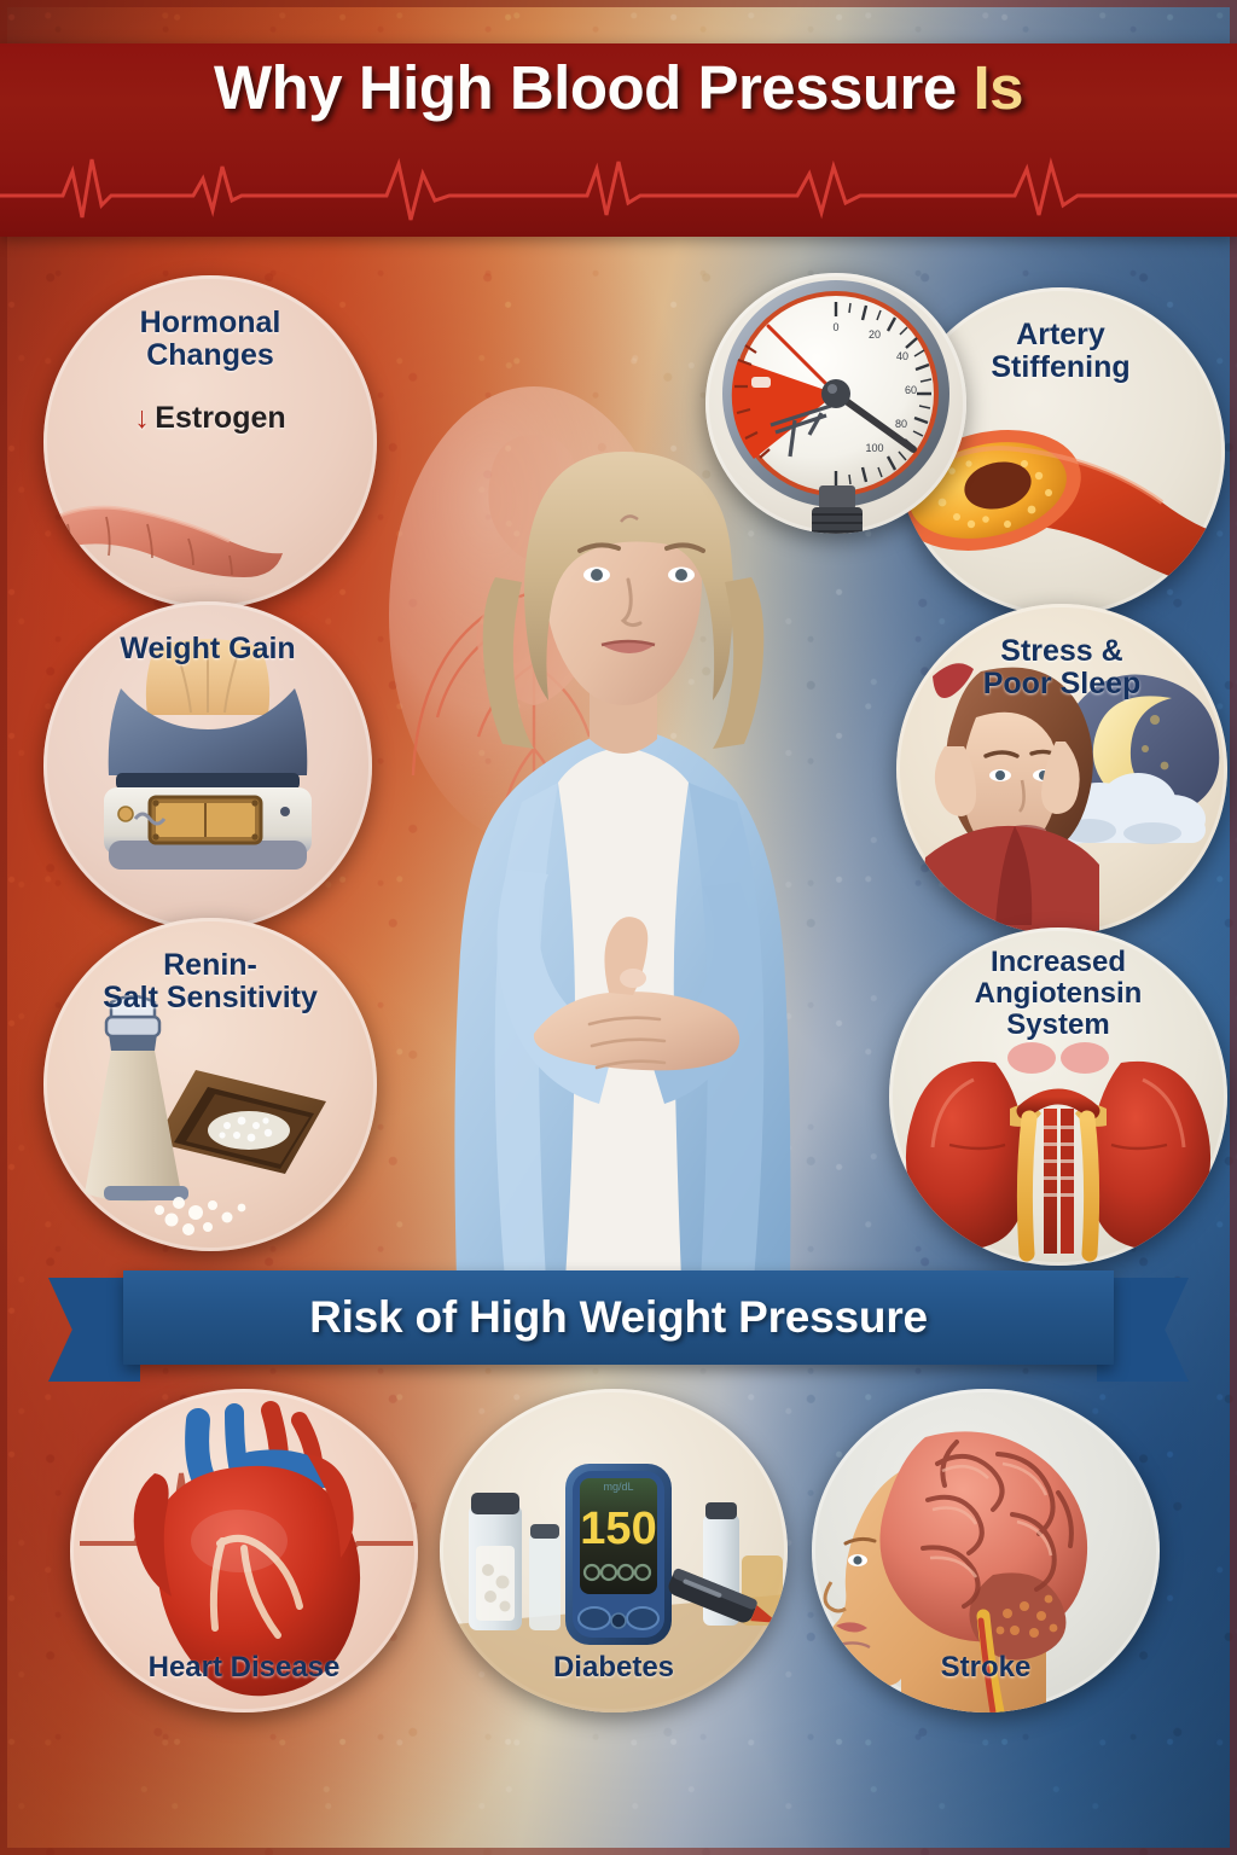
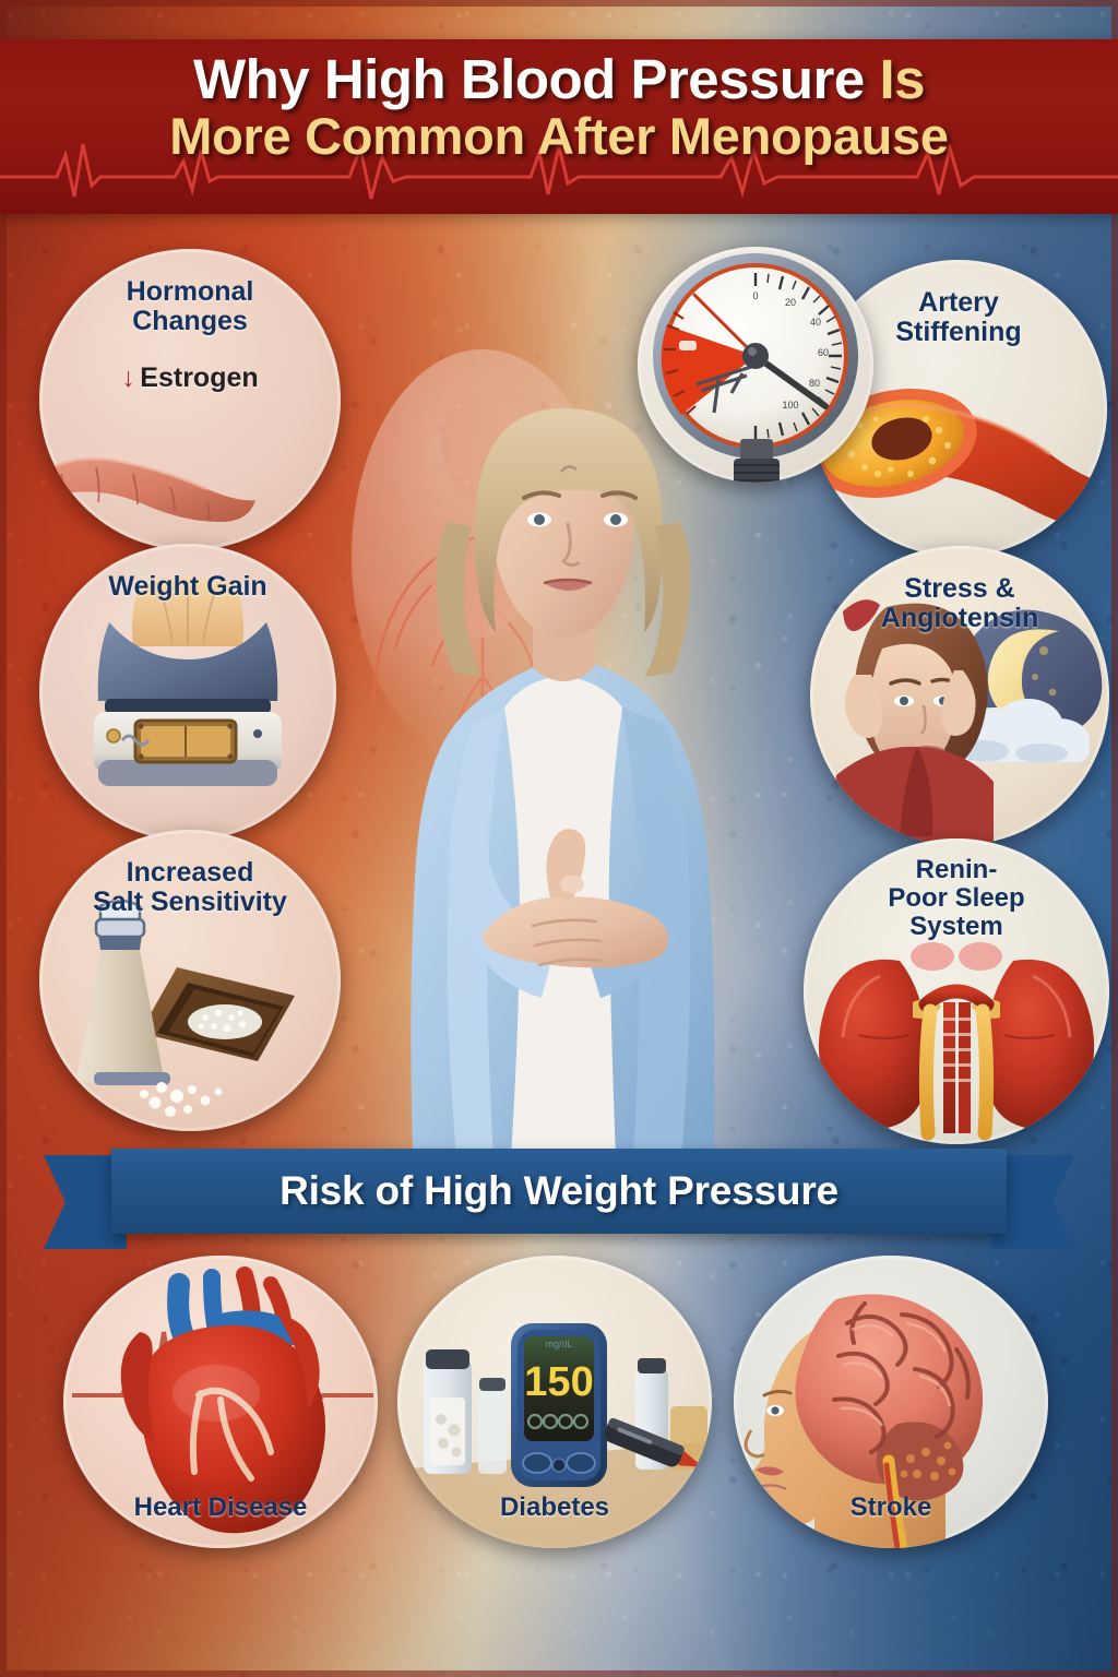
  Why High Blood Pressure Is
+ More Common After Menopause
  Hormonal
  Changes
  ↓ Estrogen
  Weight Gain
- Renin-
+ Increased
  Salt Sensitivity
  Artery
  Stiffening
  Stress &
- Poor Sleep
+ Angiotensin
- Increased
+ Renin-
- Angiotensin
+ Poor Sleep
  System
  0
  20
  40
  60
  80
  100
  Risk of High Weight Pressure
  Heart Disease
  mg/dL
  150
  Diabetes
  Stroke
